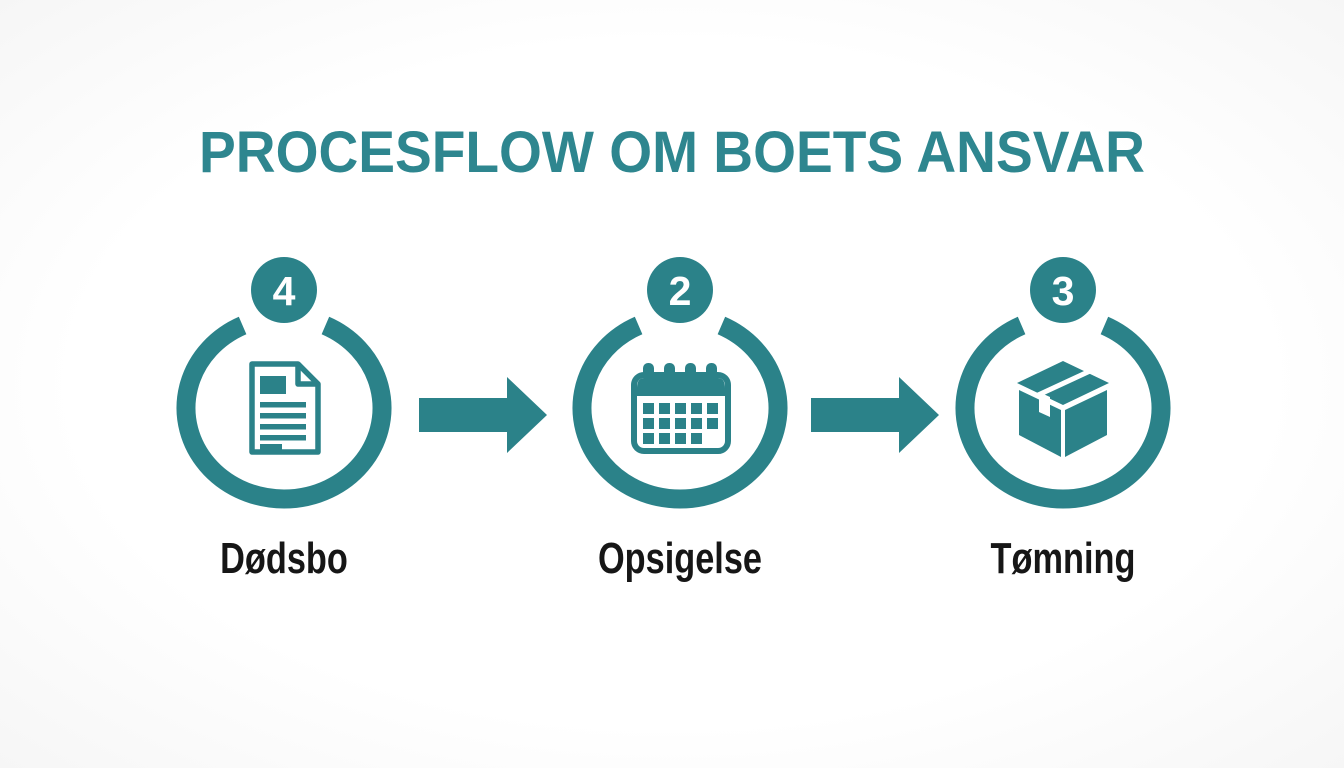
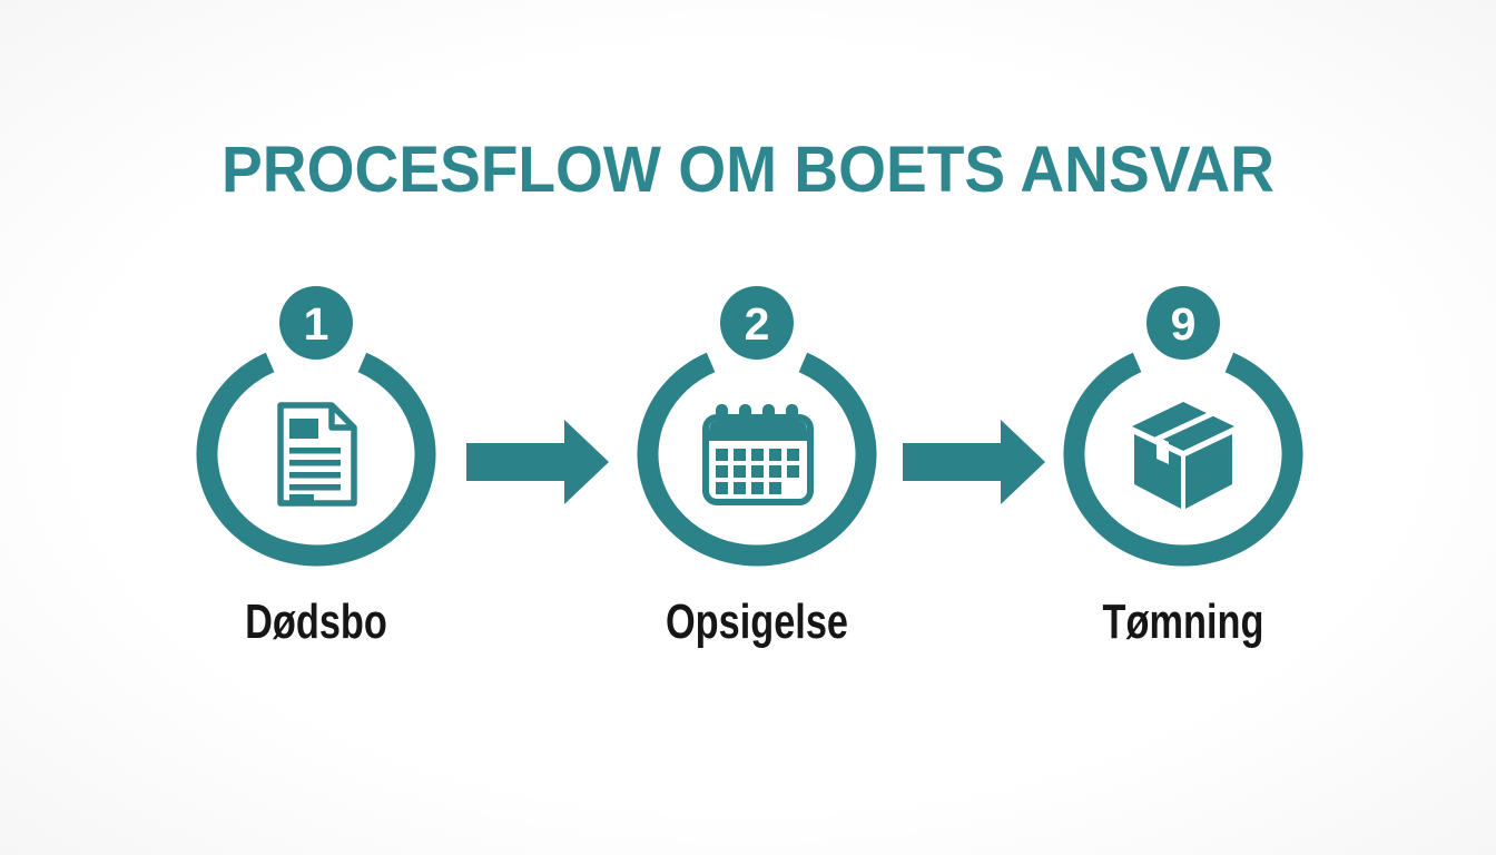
  PROCESFLOW OM BOETS ANSVAR
- 4
+ 1
  Dødsbo
  2
  Opsigelse
- 3
+ 9
  Tømning
